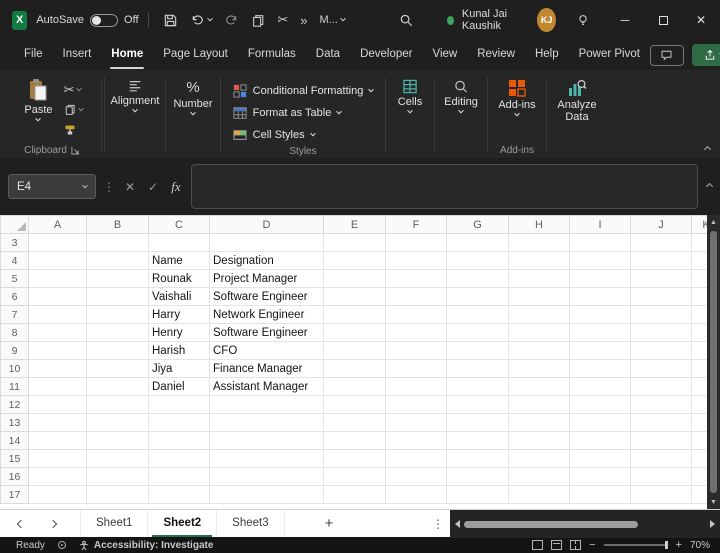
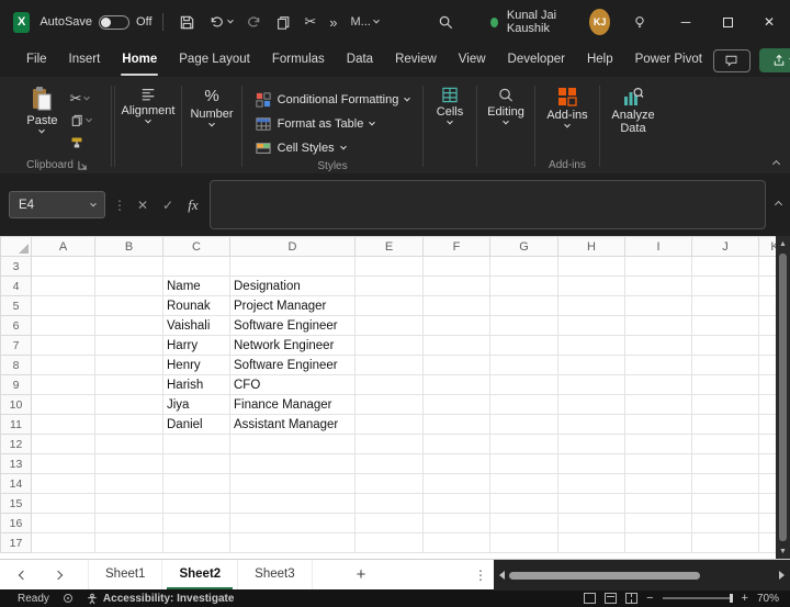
  X
  AutoSave
  Off
  ✂
  »
  M...
  Kunal Jai Kaushik
  KJ
  ─
  ✕
  File
  Insert
  Home
  Page Layout
  Formulas
  Data
- Developer
+ Review
  View
- Review
+ Developer
  Help
  Power Pivot
  Paste
  ✂
  Clipboard
  Alignment
  %
  Number
  Conditional Formatting
  Format as Table
  Cell Styles
  Styles
  Cells
  Editing
  Add-ins
  Add-ins
  Analyze
  Data
  E4
  ⋮
  ✕
  ✓
  fx
  	A	B	C	D	E	F	G	H	I	J	K
  3
  4			Name	Designation
  5			Rounak	Project Manager
  6			Vaishali	Software Engineer
  7			Harry	Network Engineer
  8			Henry	Software Engineer
  9			Harish	CFO
  10			Jiya	Finance Manager
  11			Daniel	Assistant Manager
  12
  13
  14
  15
  16
  17
  Sheet1
  Sheet2
  Sheet3
  +
  ⋮
  Ready
  Accessibility: Investigate
  −
  +
  70%
